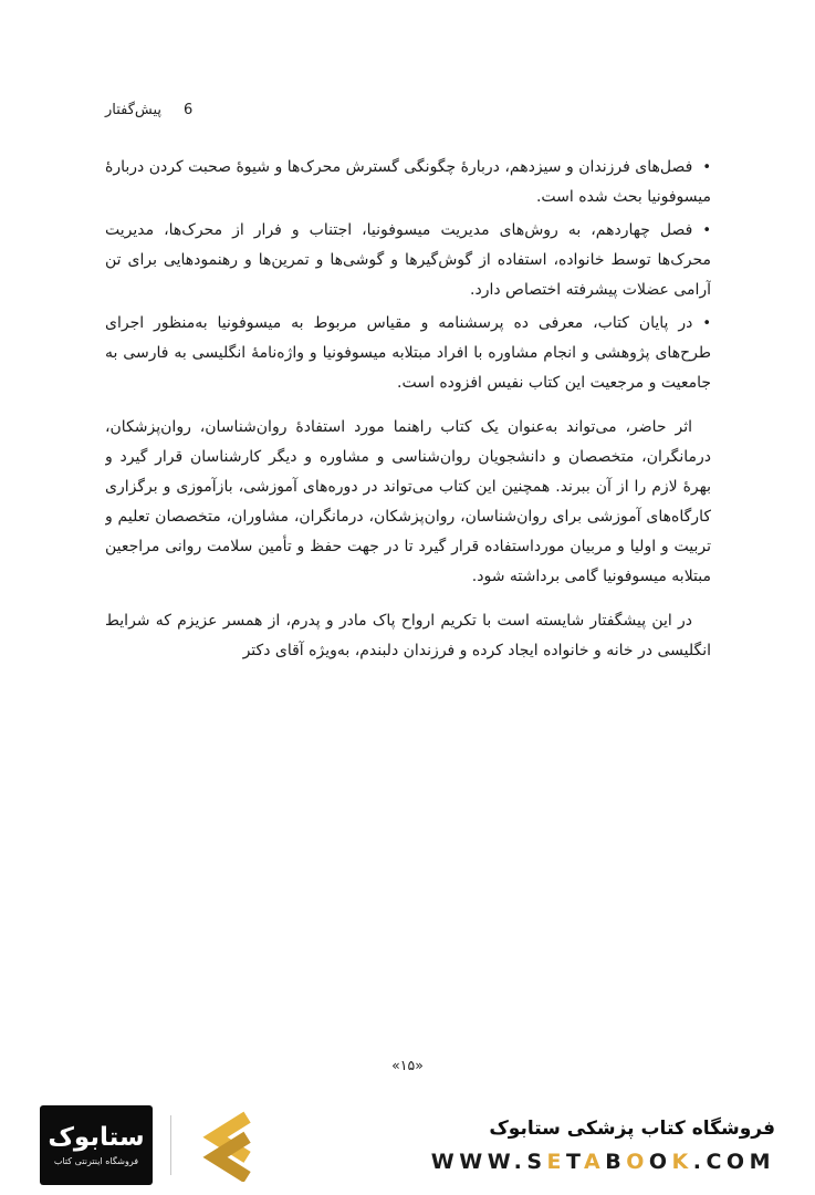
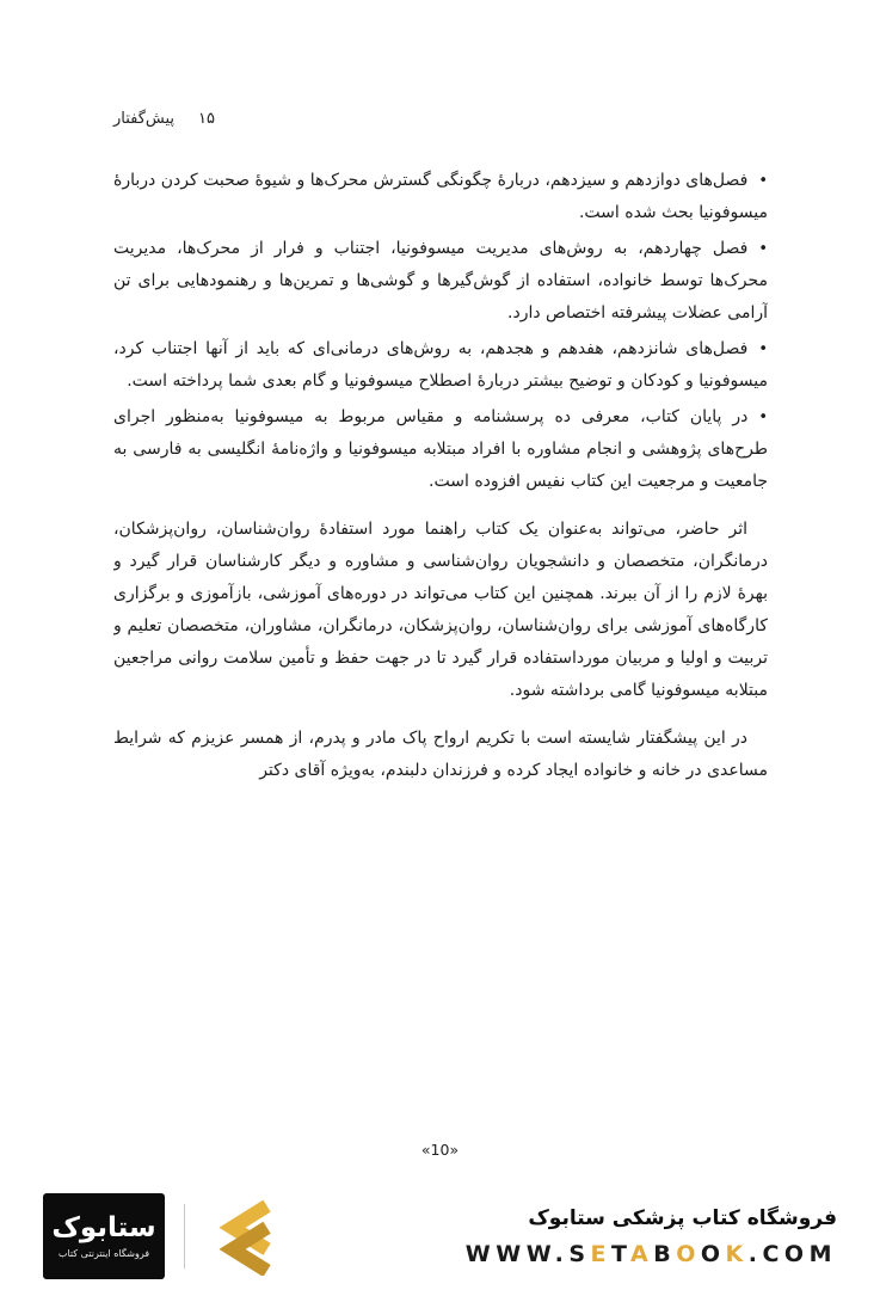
  پیش‌گفتار
- 6
+ ۱۵
- فصل‌های فرزندان و سیزدهم، دربارهٔ چگونگی گسترش محرک‌ها و شیوهٔ صحبت کردن دربارهٔ میسوفونیا بحث شده است.
+ فصل‌های دوازدهم و سیزدهم، دربارهٔ چگونگی گسترش محرک‌ها و شیوهٔ صحبت کردن دربارهٔ میسوفونیا بحث شده است.
  فصل چهاردهم، به روش‌های مدیریت میسوفونیا، اجتناب و فرار از محرک‌ها، مدیریت محرک‌ها توسط خانواده، استفاده از گوش‌گیرها و گوشی‌ها و تمرین‌ها و رهنمودهایی برای تن آرامی عضلات پیشرفته اختصاص دارد.
+ فصل‌های شانزدهم، هفدهم و هجدهم، به روش‌های درمانی‌ای که باید از آنها اجتناب کرد، میسوفونیا و کودکان و توضیح بیشتر دربارهٔ اصطلاح میسوفونیا و گام بعدی شما پرداخته است.
  در پایان کتاب، معرفی ده پرسشنامه و مقیاس مربوط به میسوفونیا به‌منظور اجرای طرح‌های پژوهشی و انجام مشاوره با افراد مبتلابه میسوفونیا و واژه‌نامهٔ انگلیسی به فارسی به جامعیت و مرجعیت این کتاب نفیس افزوده است.
  اثر حاضر، می‌تواند به‌عنوان یک کتاب راهنما مورد استفادهٔ روان‌شناسان، روان‌پزشکان، درمانگران، متخصصان و دانشجویان روان‌شناسی و مشاوره و دیگر کارشناسان قرار گیرد و بهرهٔ لازم را از آن ببرند. همچنین این کتاب می‌تواند در دوره‌های آموزشی، بازآموزی و برگزاری کارگاه‌های آموزشی برای روان‌شناسان، روان‌پزشکان، درمانگران، مشاوران، متخصصان تعلیم و تربیت و اولیا و مربیان مورداستفاده قرار گیرد تا در جهت حفظ و تأمین سلامت روانی مراجعین مبتلابه میسوفونیا گامی برداشته شود.
- در این پیشگفتار شایسته است با تکریم ارواح پاک مادر و پدرم، از همسر عزیزم که شرایط انگلیسی در خانه و خانواده ایجاد کرده و فرزندان دلبندم، به‌ویژه آقای دکتر
+ در این پیشگفتار شایسته است با تکریم ارواح پاک مادر و پدرم، از همسر عزیزم که شرایط مساعدی در خانه و خانواده ایجاد کرده و فرزندان دلبندم، به‌ویژه آقای دکتر
- «۱۵»
+ «10»
  ستابوک
  فروشگاه اینترنتی کتاب
  فروشگاه کتاب پزشکی ستابوک
  WWW.SETABOOK.COM
